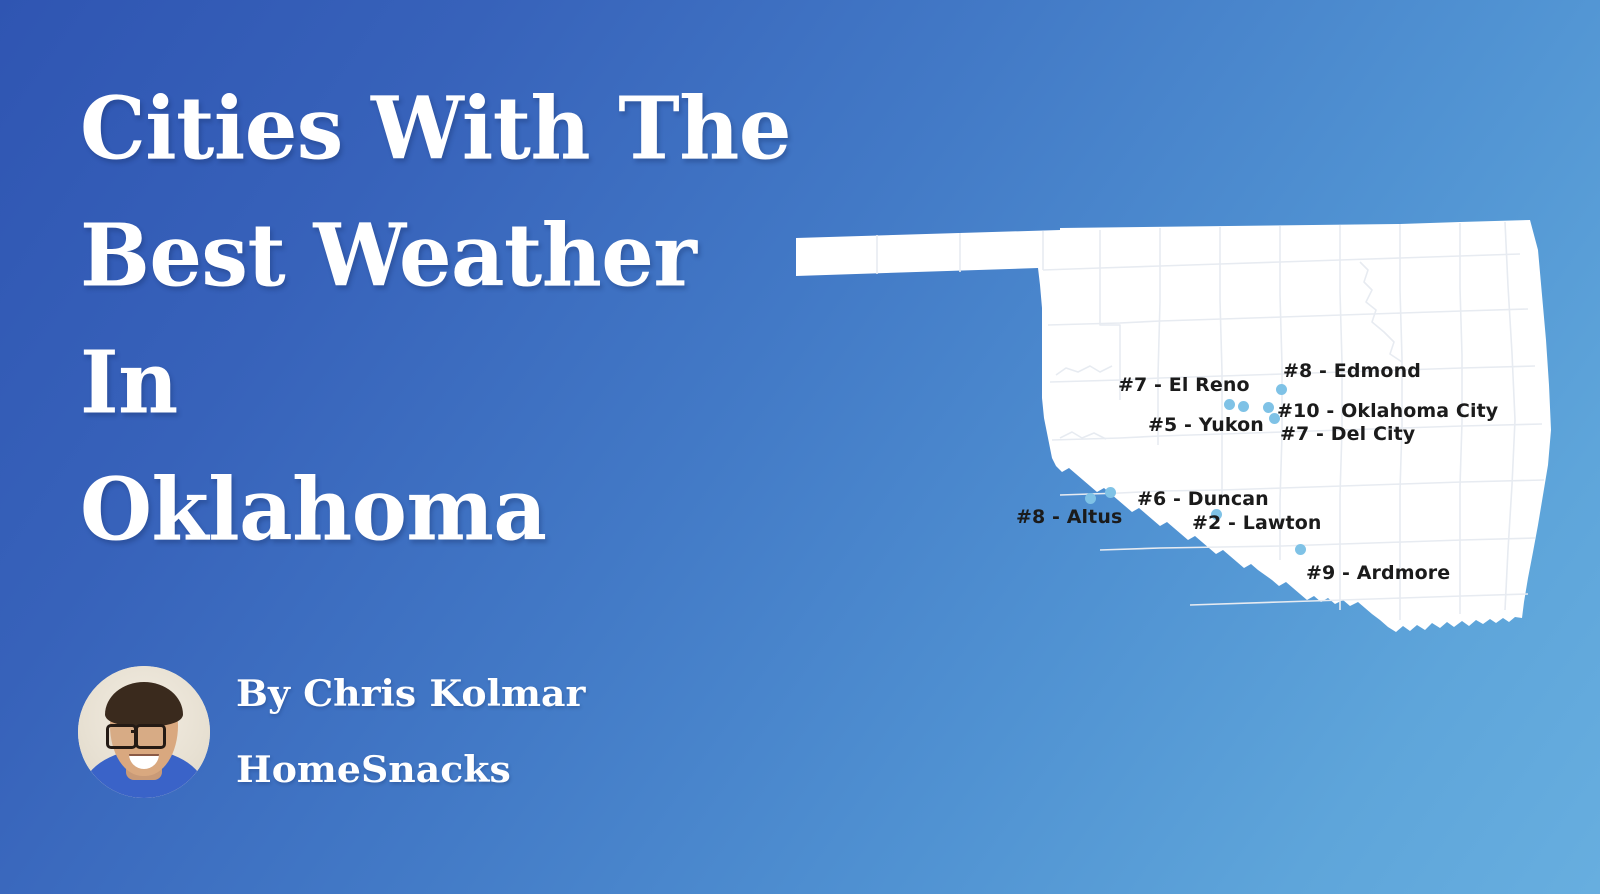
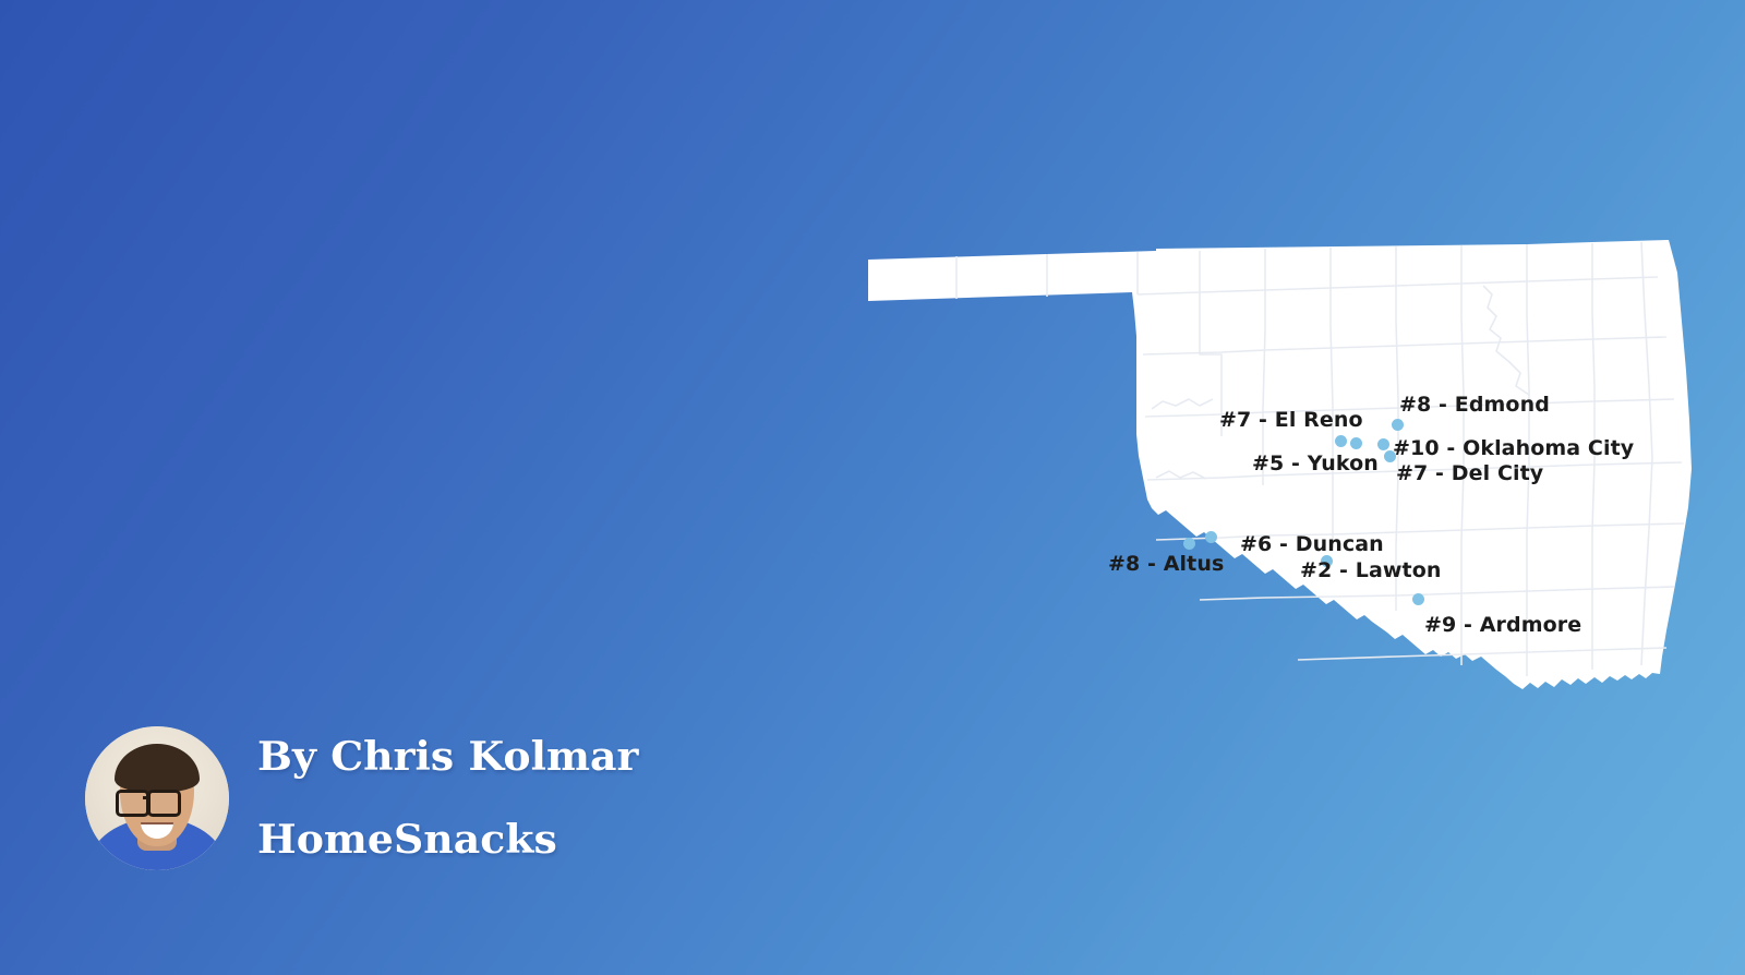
- Cities With The
- Best Weather
- In
- Oklahoma
  By Chris Kolmar
  HomeSnacks
  #2 - Lawton
  #8 - Altus
  #7 - Del City
  #5 - Yukon
  #6 - Duncan
  #7 - El Reno
  #8 - Edmond
  #9 - Ardmore
  #10 - Oklahoma City
